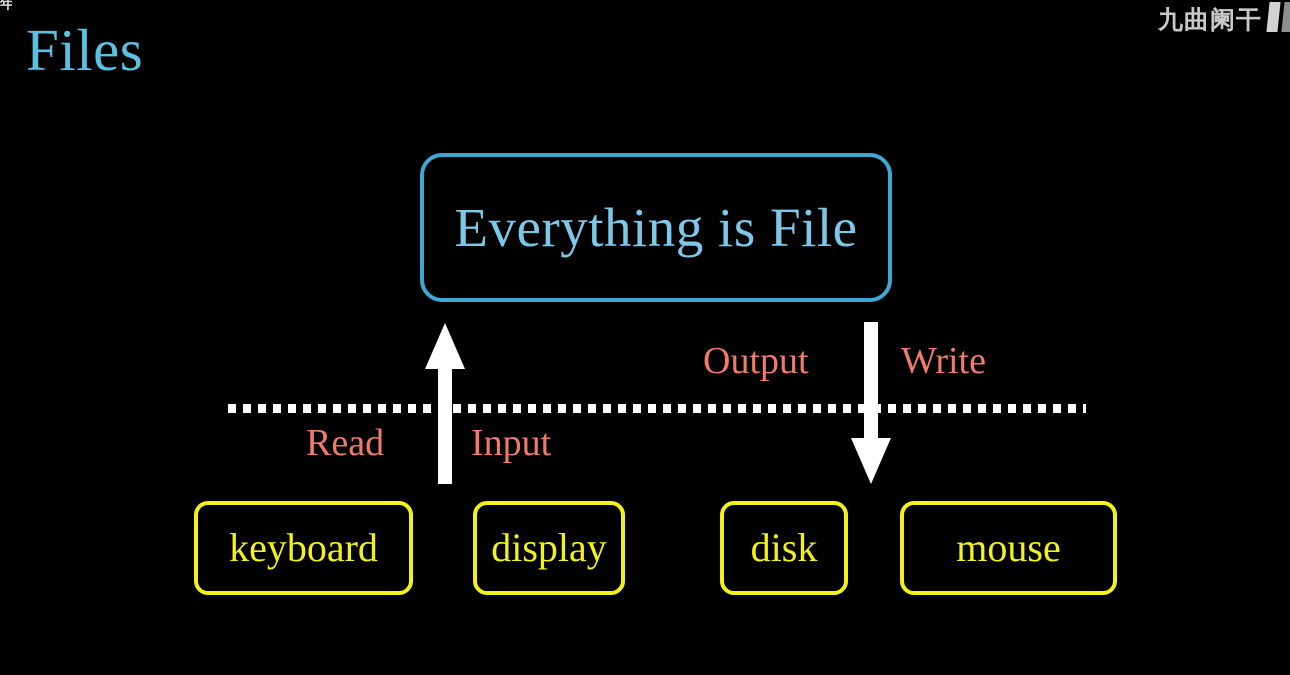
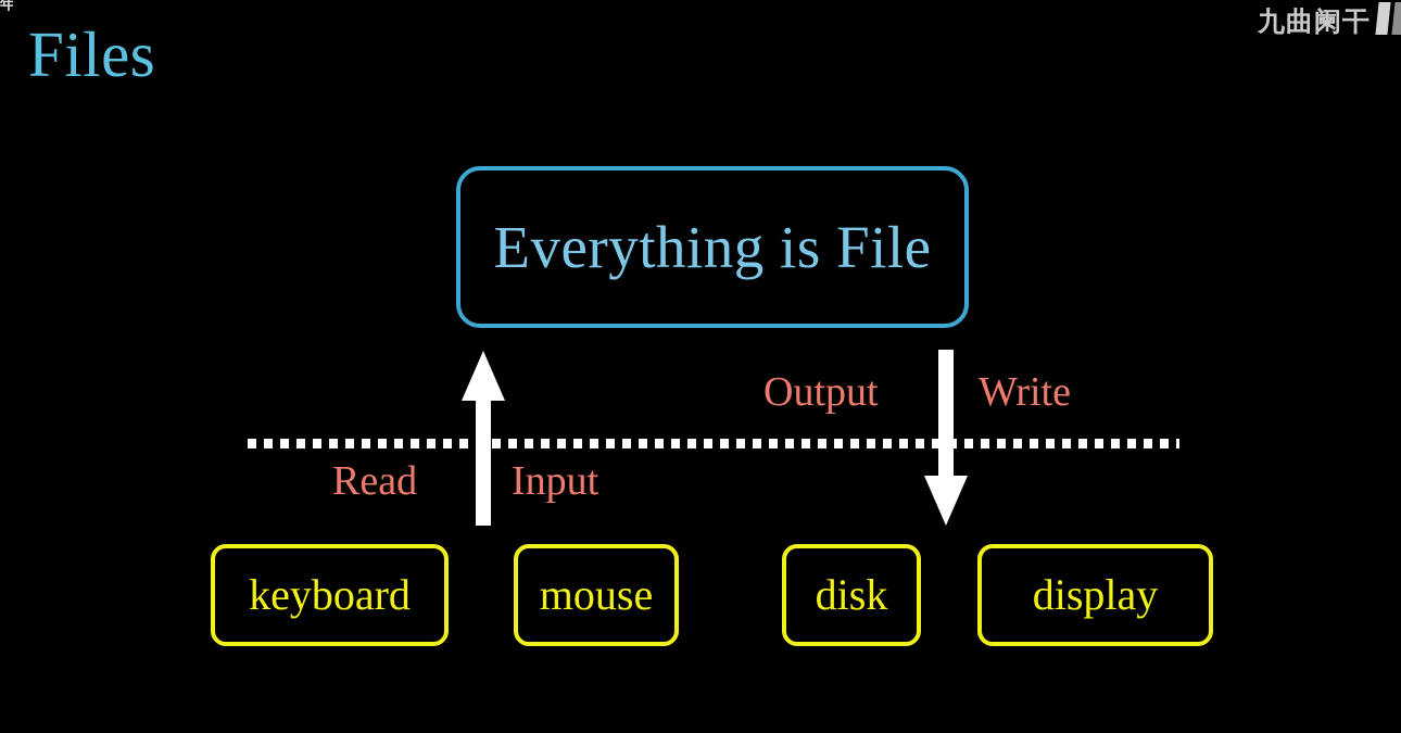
  年
  九曲阑干
  Files
  Everything is File
  Read
  Input
  Output
  Write
  keyboard
- display
+ mouse
  disk
- mouse
+ display
